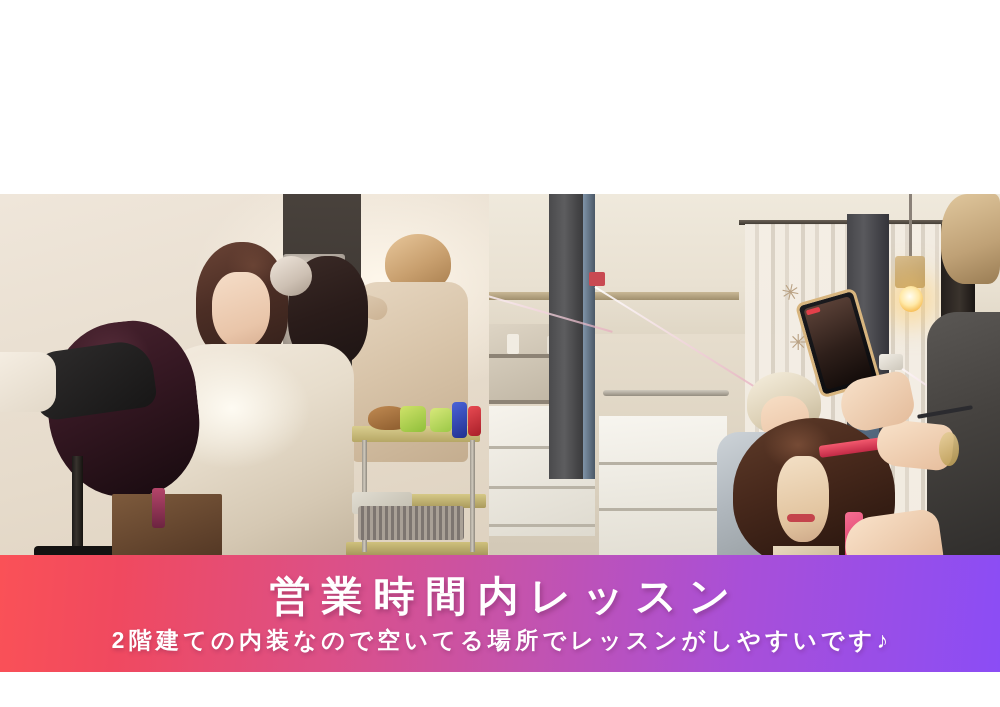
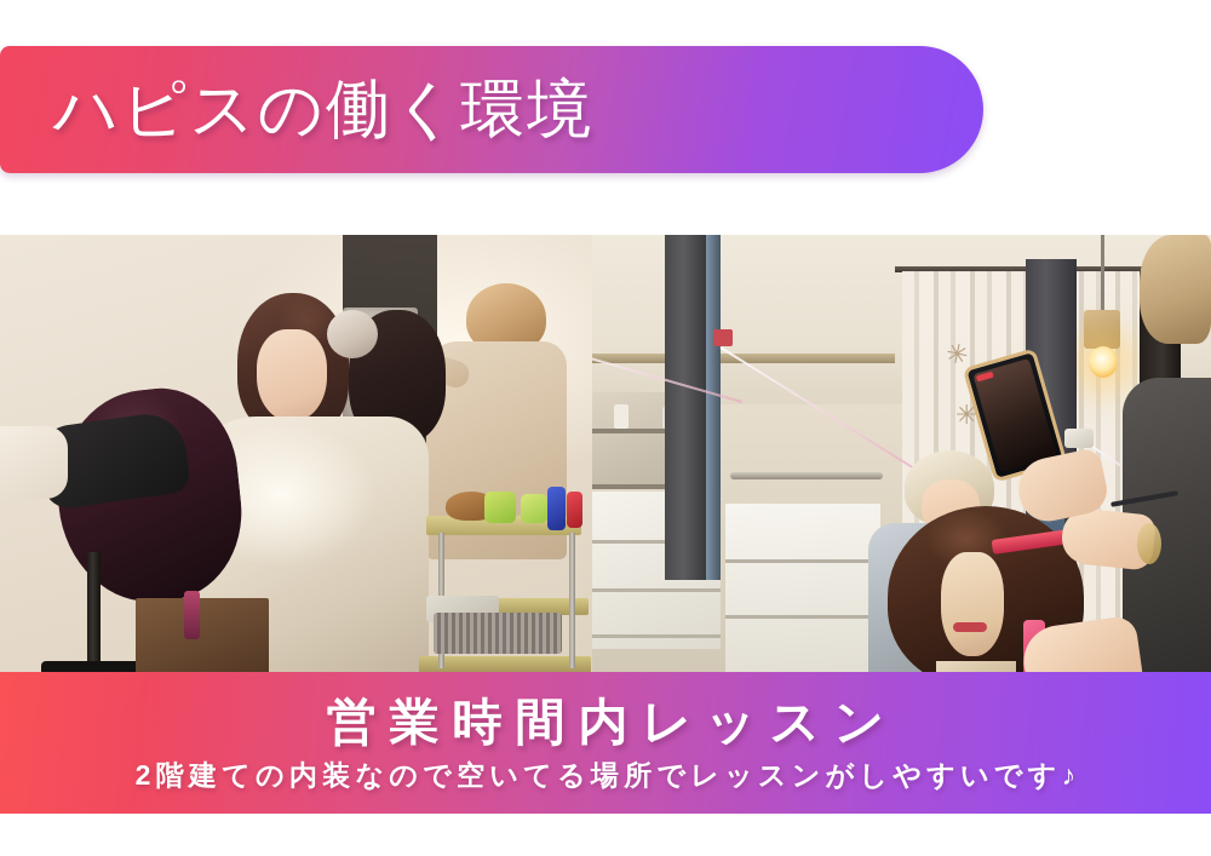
+ ハピスの働く環境
  ✳
  営業時間内レッスン
  2階建ての内装なので空いてる場所でレッスンがしやすいです♪
